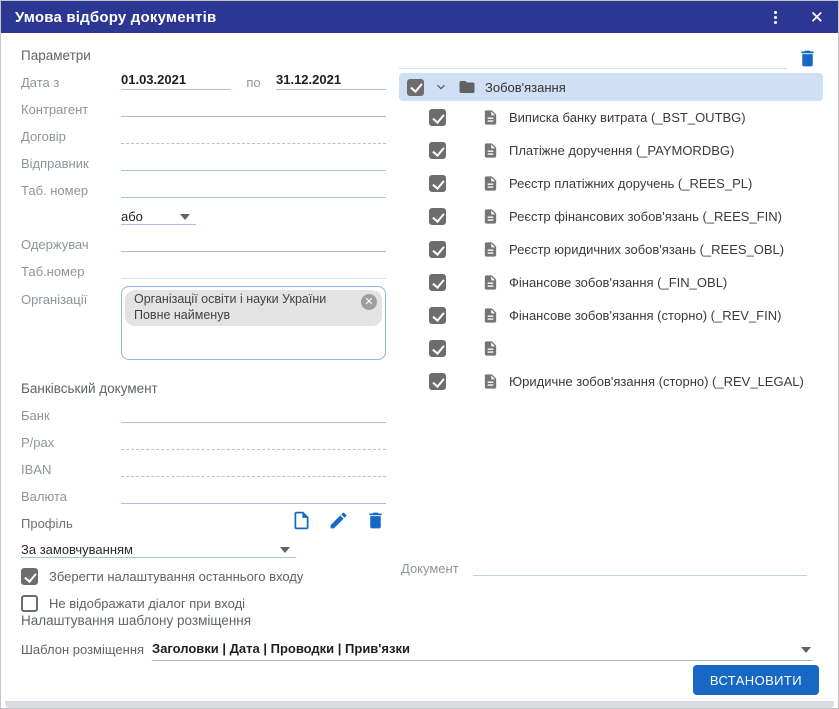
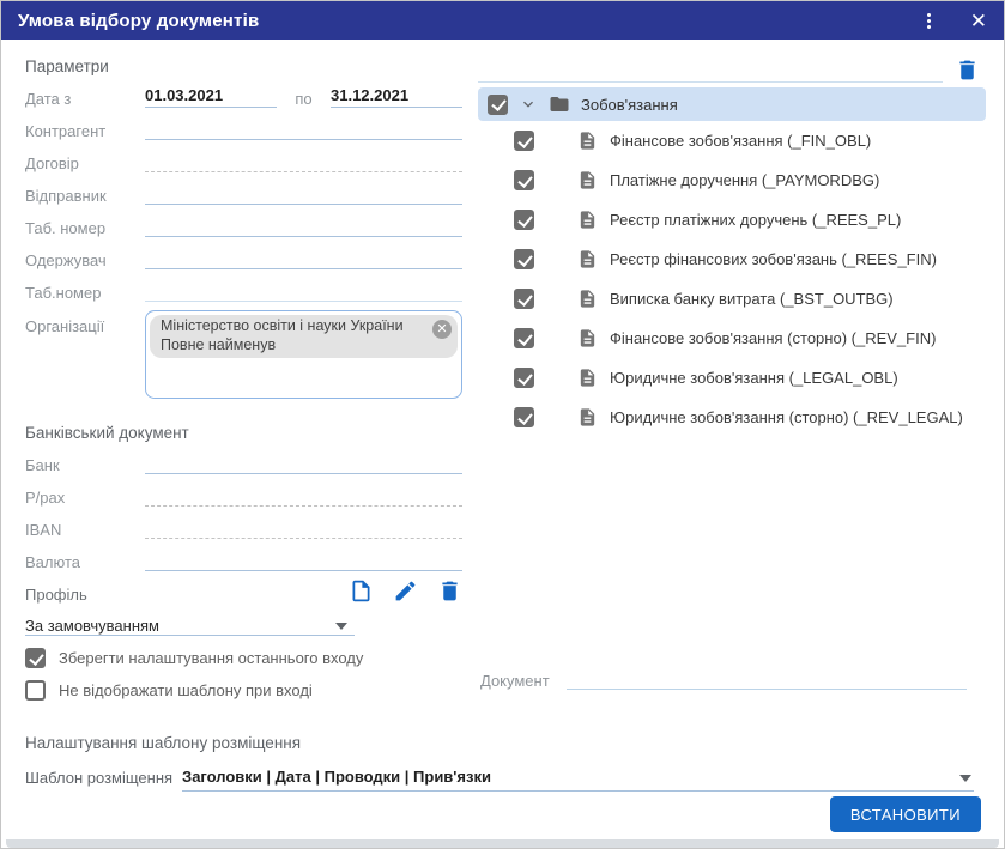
  Умова відбору документів
  ✕
  Параметри
  Дата з
  01.03.2021
  по
  31.12.2021
  Контрагент
  Договір
  Відправник
  Таб. номер
- або
  Одержувач
  Таб.номер
  Організації
- Організації освіти і науки України
+ Міністерство освіти і науки України
  Повне найменув
  ✕
  Банківський документ
  Банк
  Р/рах
  IBAN
  Валюта
  Профіль
  За замовчуванням
  Зберегти налаштування останнього входу
- Не відображати діалог при вході
+ Не відображати шаблону при вході
  Зобов'язання
- Виписка банку витрата (_BST_OUTBG)
+ Фінансове зобов'язання (_FIN_OBL)
  Платіжне доручення (_PAYMORDBG)
  Реєстр платіжних доручень (_REES_PL)
  Реєстр фінансових зобов'язань (_REES_FIN)
- Реєстр юридичних зобов'язань (_REES_OBL)
- Фінансове зобов'язання (_FIN_OBL)
+ Виписка банку витрата (_BST_OUTBG)
  Фінансове зобов'язання (сторно) (_REV_FIN)
+ Юридичне зобов'язання (_LEGAL_OBL)
  Юридичне зобов'язання (сторно) (_REV_LEGAL)
  Документ
  Налаштування шаблону розміщення
  Шаблон розміщення
  Заголовки | Дата | Проводки | Прив'язки
  ВСТАНОВИТИ
